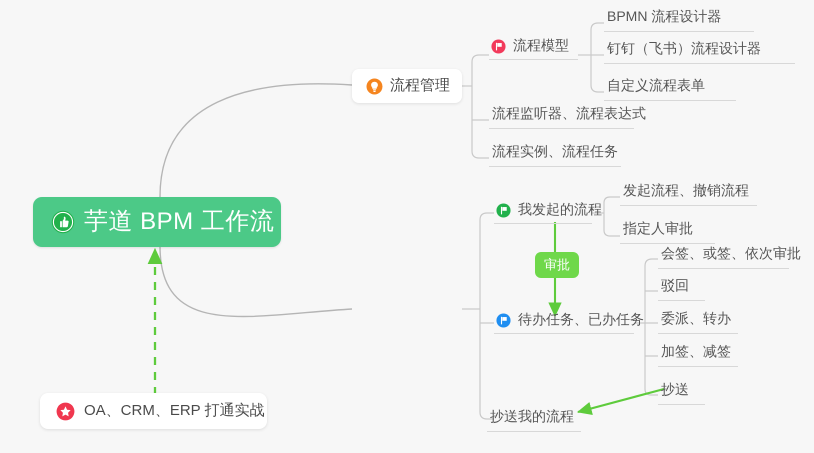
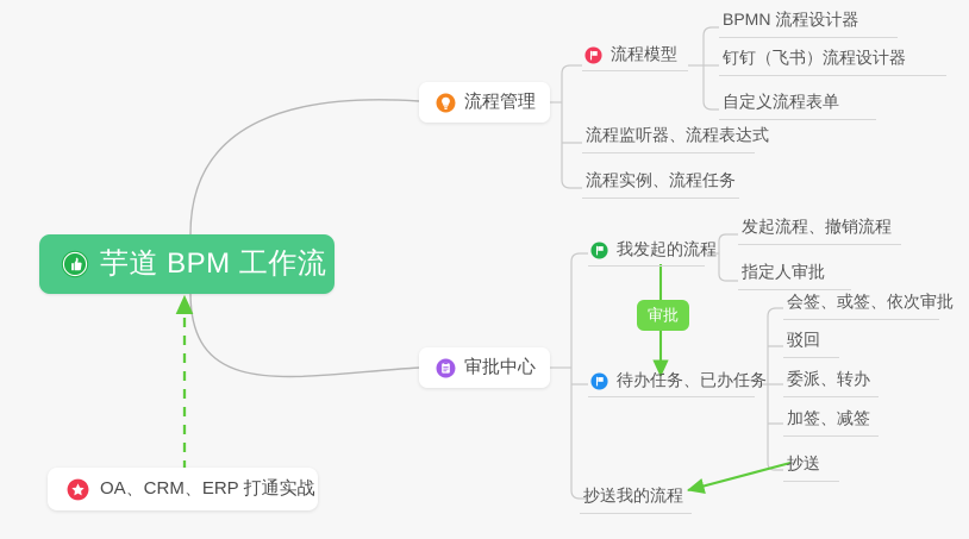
  芋道 BPM 工作流
  流程管理
  流程模型
  BPMN 流程设计器
  钉钉（飞书）流程设计器
  自定义流程表单
  流程监听器、流程表达式
  流程实例、流程任务
+ 审批中心
  我发起的流程
  发起流程、撤销流程
  指定人审批
  审批
  待办任务、已办任务
  会签、或签、依次审批
  驳回
  委派、转办
  加签、减签
  抄送
  抄送我的流程
  OA、CRM、ERP 打通实战
